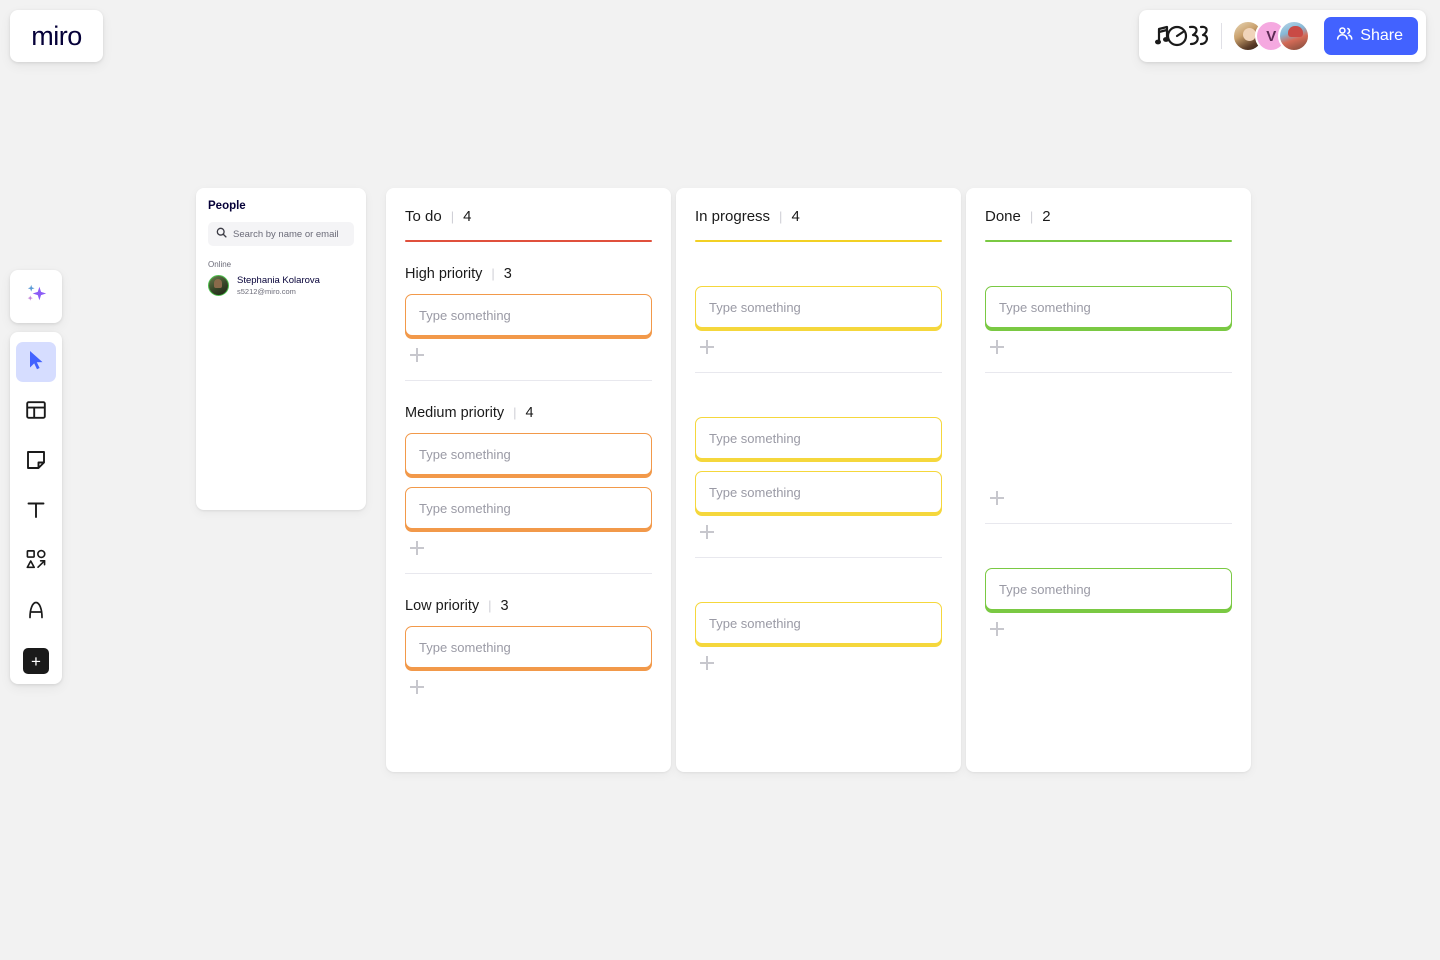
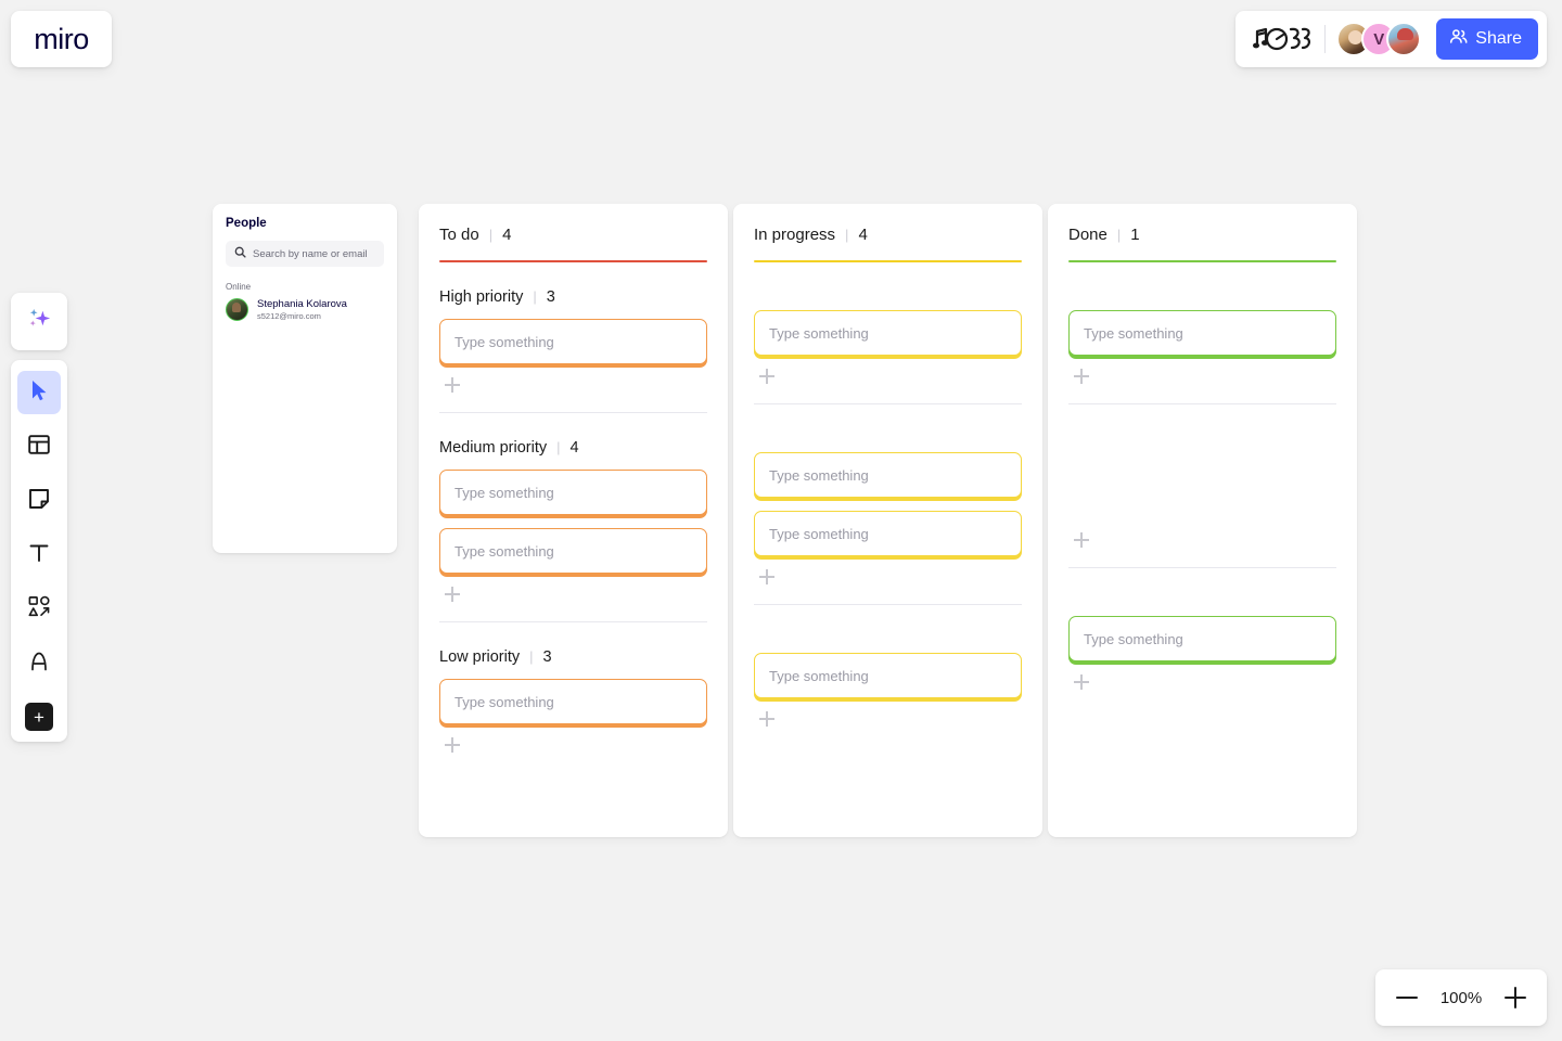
  miro
  V
  Share
  +
  People
  Search by name or email
  Online
  Stephania Kolarova
  s5212@miro.com
  To do
  |
  4
  High priority
  |
  3
  Type something
  Medium priority
  |
  4
  Type something
  Type something
  Low priority
  |
  3
  Type something
  In progress
  |
  4
  Type something
  Type something
  Type something
  Type something
  Done
  |
- 2
+ 1
  Type something
  Type something
+ 100%
